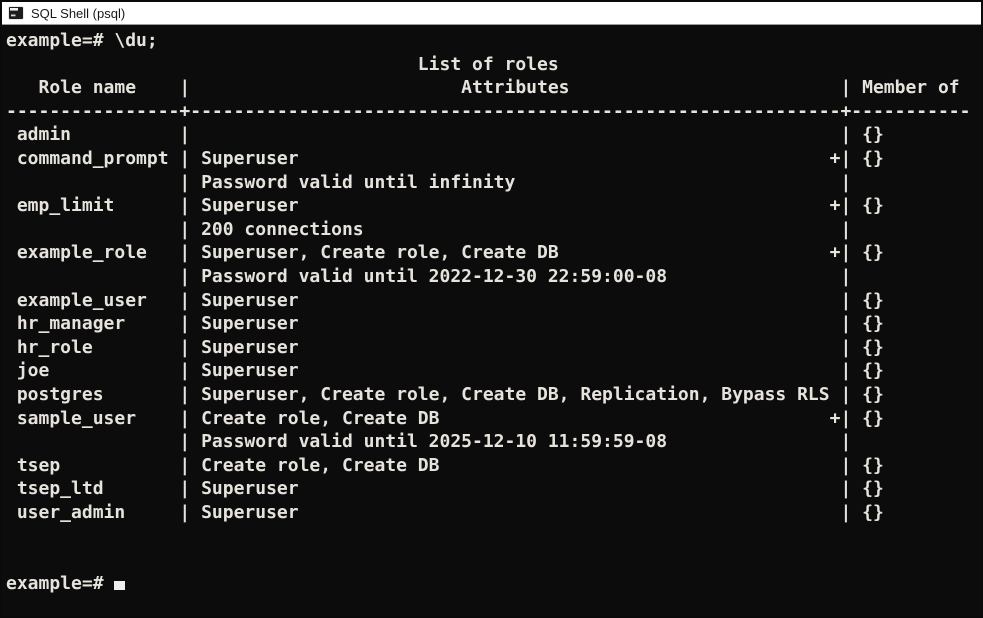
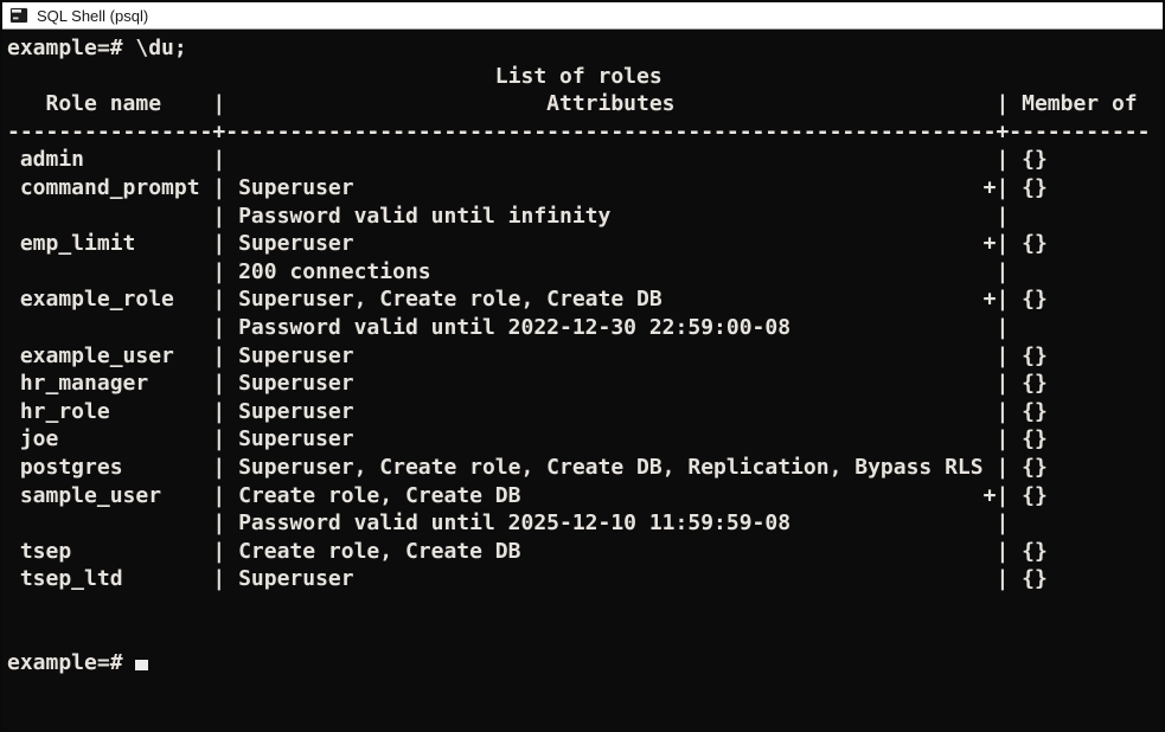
  SQL Shell (psql)
  example=# \du;
  List of roles
  Role name | Attributes | Member of
  ----------------+------------------------------------------------------------+-----------
  admin | | {}
  command_prompt | Superuser +| {}
  | Password valid until infinity |
  emp_limit | Superuser +| {}
  | 200 connections |
  example_role | Superuser, Create role, Create DB +| {}
  | Password valid until 2022-12-30 22:59:00-08 |
  example_user | Superuser | {}
  hr_manager | Superuser | {}
  hr_role | Superuser | {}
  joe | Superuser | {}
  postgres | Superuser, Create role, Create DB, Replication, Bypass RLS | {}
  sample_user | Create role, Create DB +| {}
  | Password valid until 2025-12-10 11:59:59-08 |
  tsep | Create role, Create DB | {}
  tsep_ltd | Superuser | {}
- user_admin | Superuser | {}
  example=#
